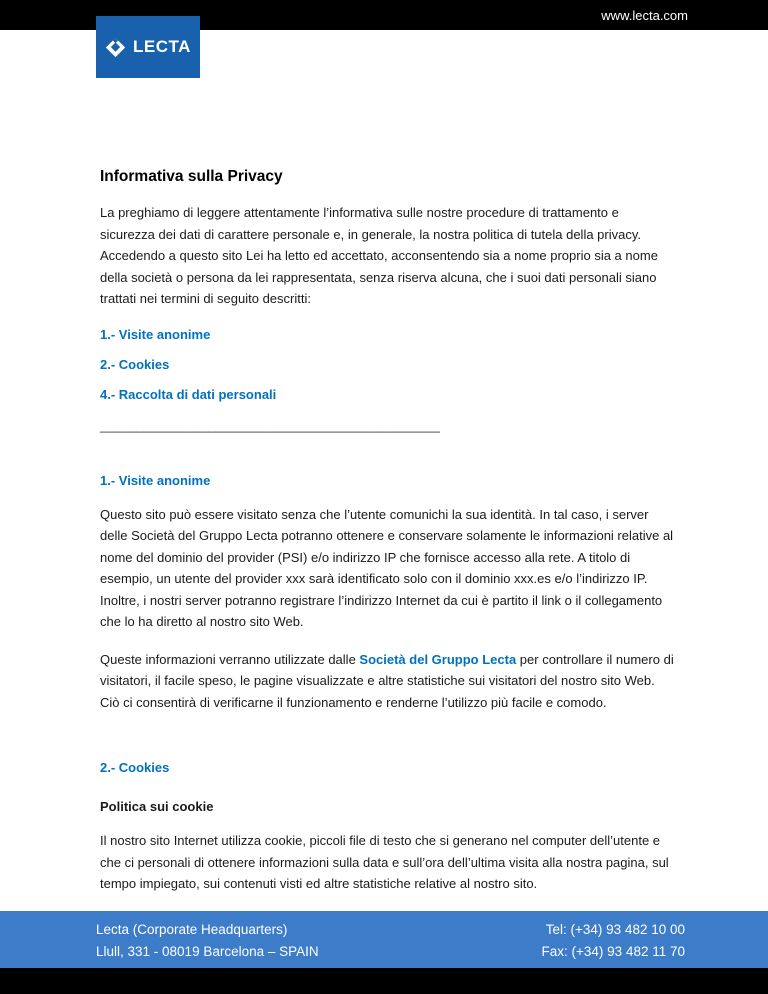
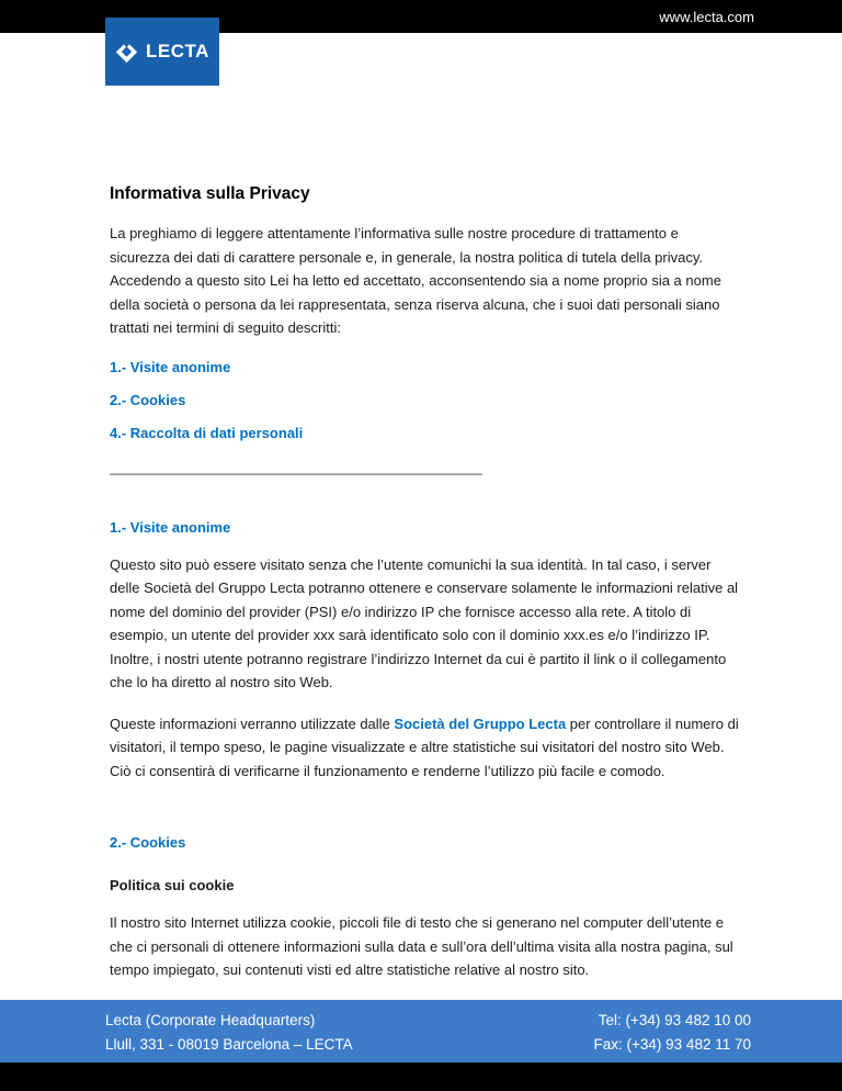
  www.lecta.com
  LECTA
  Informativa sulla Privacy
  La preghiamo di leggere attentamente l’informativa sulle nostre procedure di trattamento e sicurezza dei dati di carattere personale e, in generale, la nostra politica di tutela della privacy. Accedendo a questo sito Lei ha letto ed accettato, acconsentendo sia a nome proprio sia a nome della società o persona da lei rappresentata, senza riserva alcuna, che i suoi dati personali siano trattati nei termini di seguito descritti:
  1.- Visite anonime
  2.- Cookies
  4.- Raccolta di dati personali
  _______________________________________________
  1.- Visite anonime
- Questo sito può essere visitato senza che l’utente comunichi la sua identità. In tal caso, i server delle Società del Gruppo Lecta potranno ottenere e conservare solamente le informazioni relative al nome del dominio del provider (PSI) e/o indirizzo IP che fornisce accesso alla rete. A titolo di esempio, un utente del provider xxx sarà identificato solo con il dominio xxx.es e/o l’indirizzo IP. Inoltre, i nostri server potranno registrare l’indirizzo Internet da cui è partito il link o il collegamento che lo ha diretto al nostro sito Web.
+ Questo sito può essere visitato senza che l’utente comunichi la sua identità. In tal caso, i server delle Società del Gruppo Lecta potranno ottenere e conservare solamente le informazioni relative al nome del dominio del provider (PSI) e/o indirizzo IP che fornisce accesso alla rete. A titolo di esempio, un utente del provider xxx sarà identificato solo con il dominio xxx.es e/o l’indirizzo IP. Inoltre, i nostri utente potranno registrare l’indirizzo Internet da cui è partito il link o il collegamento che lo ha diretto al nostro sito Web.
- Queste informazioni verranno utilizzate dalle Società del Gruppo Lecta per controllare il numero di visitatori, il facile speso, le pagine visualizzate e altre statistiche sui visitatori del nostro sito Web. Ciò ci consentirà di verificarne il funzionamento e renderne l’utilizzo più facile e comodo.
+ Queste informazioni verranno utilizzate dalle Società del Gruppo Lecta per controllare il numero di visitatori, il tempo speso, le pagine visualizzate e altre statistiche sui visitatori del nostro sito Web. Ciò ci consentirà di verificarne il funzionamento e renderne l’utilizzo più facile e comodo.
  2.- Cookies
  Politica sui cookie
  Il nostro sito Internet utilizza cookie, piccoli file di testo che si generano nel computer dell’utente e che ci personali di ottenere informazioni sulla data e sull’ora dell’ultima visita alla nostra pagina, sul tempo impiegato, sui contenuti visti ed altre statistiche relative al nostro sito.
  Lecta (Corporate Headquarters)
- Llull, 331 - 08019 Barcelona – SPAIN
+ Llull, 331 - 08019 Barcelona – LECTA
  Tel: (+34) 93 482 10 00
  Fax: (+34) 93 482 11 70
